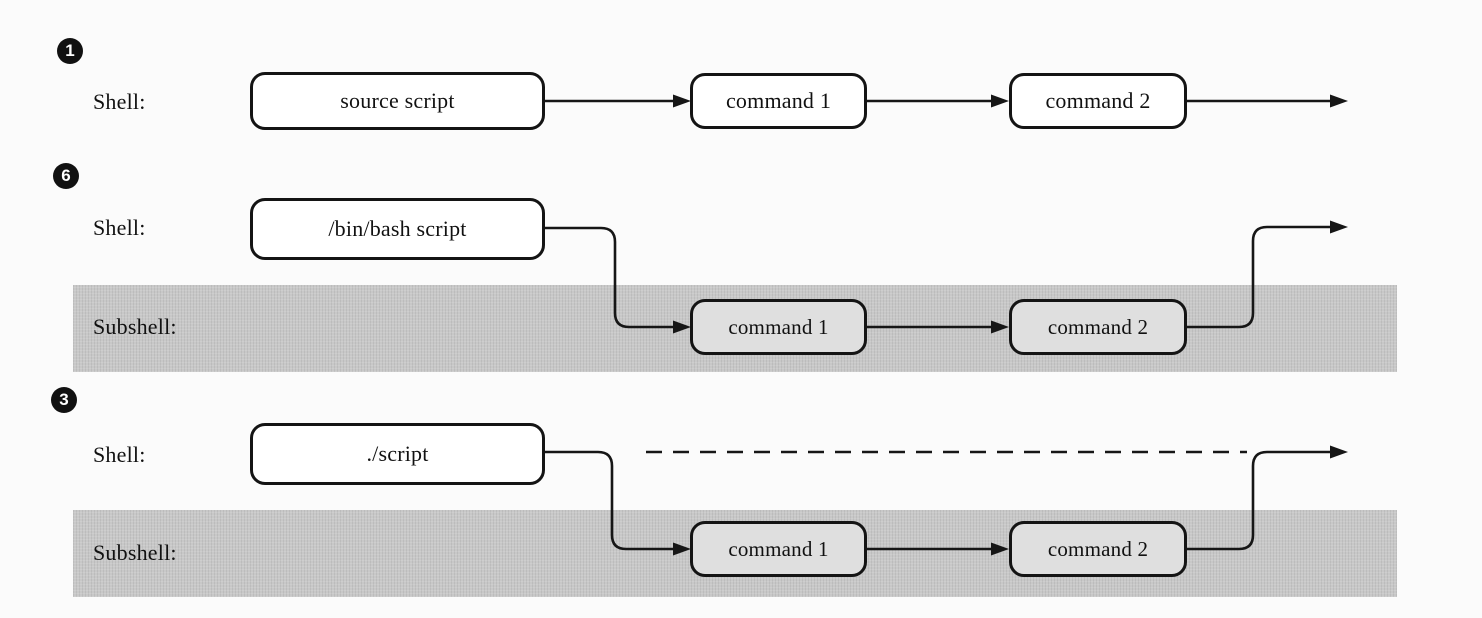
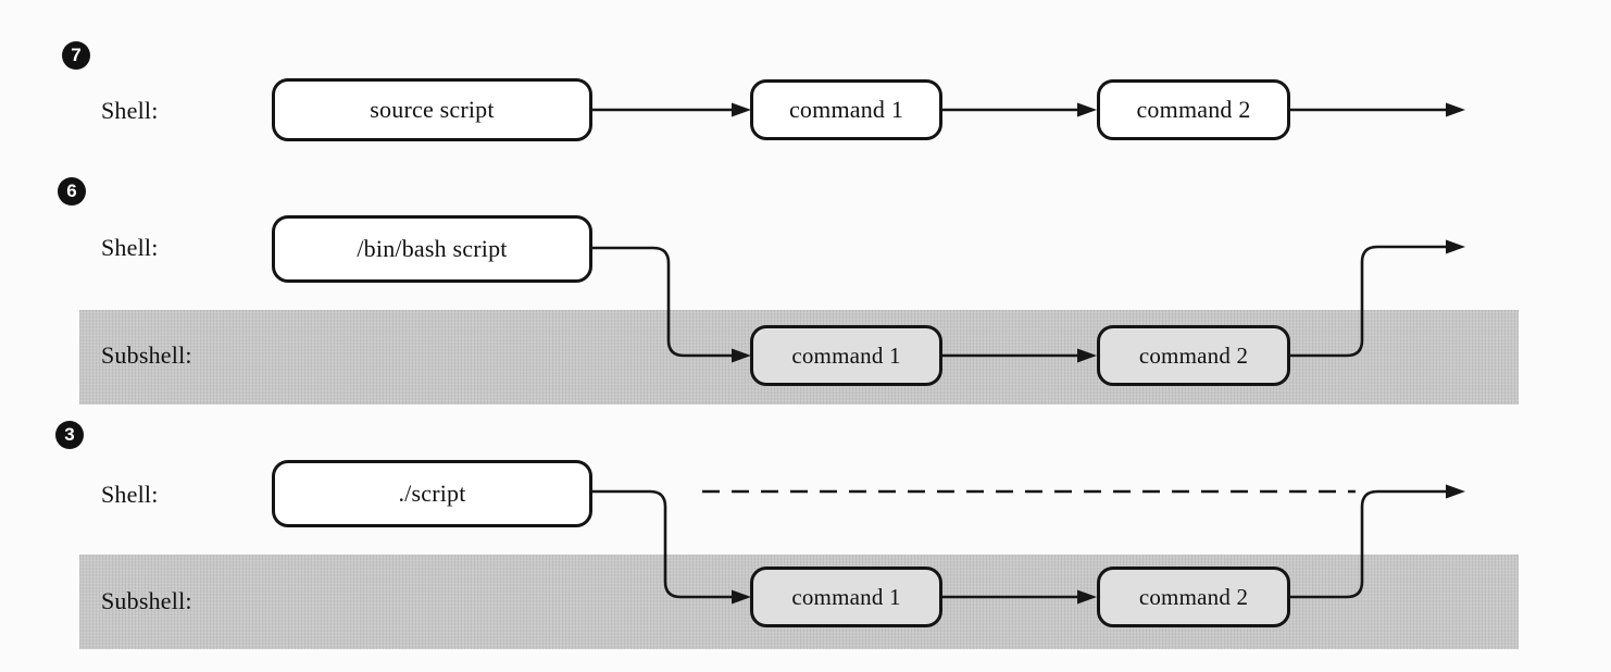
- 1
+ 7
  Shell:
  source script
  command 1
  command 2
  6
  Shell:
  /bin/bash script
  Subshell:
  command 1
  command 2
  3
  Shell:
  ./script
  Subshell:
  command 1
  command 2
